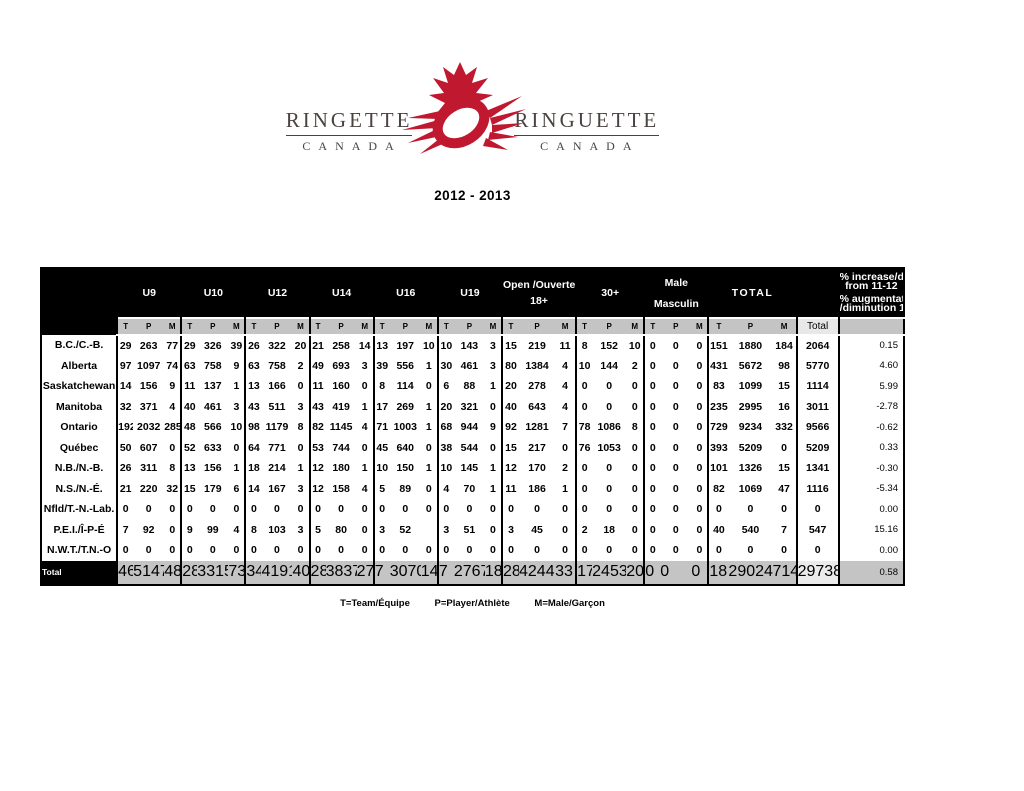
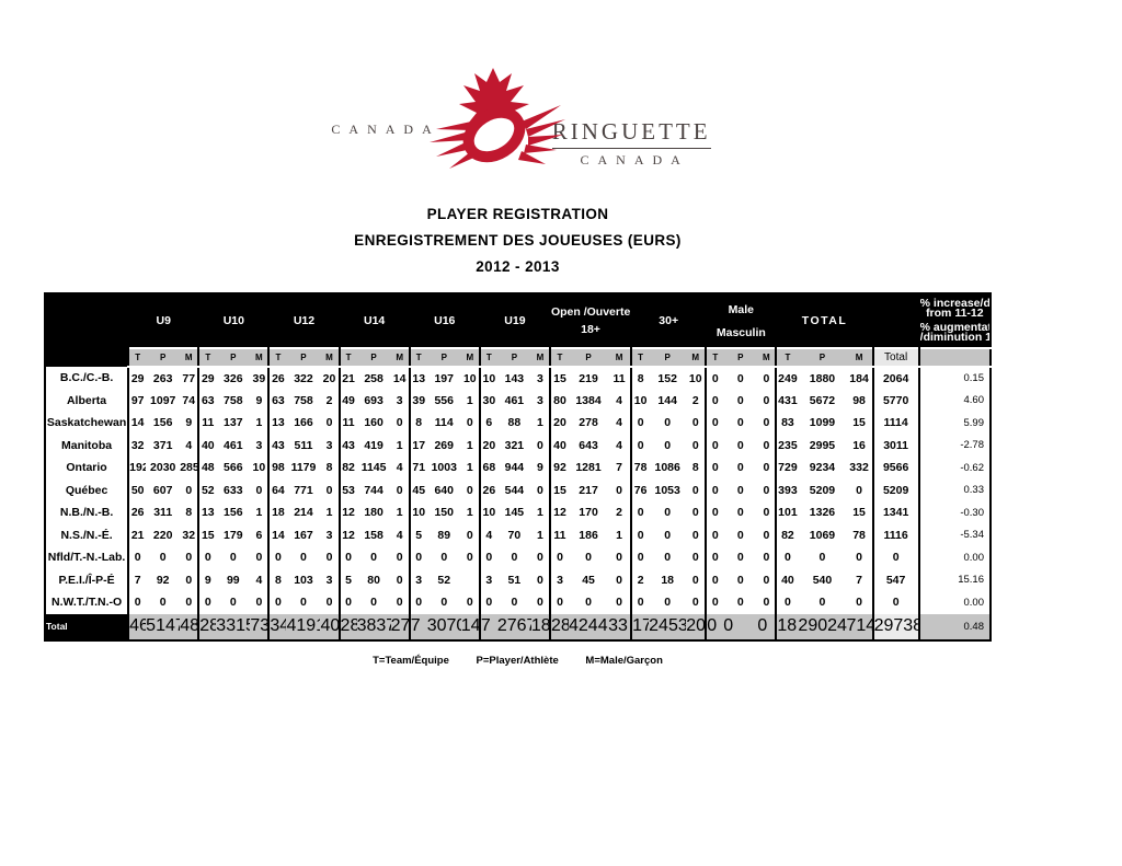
- RINGETTE
  CANADA
  RINGUETTE
  CANADA
+ PLAYER REGISTRATION
+ ENREGISTREMENT DES JOUEUSES (EURS)
  2012 - 2013
  	U9	U10	U12	U14	U16	U19	Open /Ouverte18+	30+	MaleMasculin	TOTAL		% increase/dfrom 11-12% augmenta/diminution 1
  T	P	M	T	P	M	T	P	M	T	P	M	T	P	M	T	P	M	T	P	M	T	P	M	T	P	M	T	P	M	Total
- B.C./C.-B.	29	263	77	29	326	39	26	322	20	21	258	14	13	197	10	10	143	3	15	219	11	8	152	10	0	0	0	151	1880	184	2064	0.15
+ B.C./C.-B.	29	263	77	29	326	39	26	322	20	21	258	14	13	197	10	10	143	3	15	219	11	8	152	10	0	0	0	249	1880	184	2064	0.15
  Alberta	97	1097	74	63	758	9	63	758	2	49	693	3	39	556	1	30	461	3	80	1384	4	10	144	2	0	0	0	431	5672	98	5770	4.60
  Saskatchewan	14	156	9	11	137	1	13	166	0	11	160	0	8	114	0	6	88	1	20	278	4	0	0	0	0	0	0	83	1099	15	1114	5.99
  Manitoba	32	371	4	40	461	3	43	511	3	43	419	1	17	269	1	20	321	0	40	643	4	0	0	0	0	0	0	235	2995	16	3011	-2.78
- Ontario	192	2032	285	48	566	10	98	1179	8	82	1145	4	71	1003	1	68	944	9	92	1281	7	78	1086	8	0	0	0	729	9234	332	9566	-0.62
+ Ontario	192	2030	285	48	566	10	98	1179	8	82	1145	4	71	1003	1	68	944	9	92	1281	7	78	1086	8	0	0	0	729	9234	332	9566	-0.62
- Québec	50	607	0	52	633	0	64	771	0	53	744	0	45	640	0	38	544	0	15	217	0	76	1053	0	0	0	0	393	5209	0	5209	0.33
+ Québec	50	607	0	52	633	0	64	771	0	53	744	0	45	640	0	26	544	0	15	217	0	76	1053	0	0	0	0	393	5209	0	5209	0.33
  N.B./N.-B.	26	311	8	13	156	1	18	214	1	12	180	1	10	150	1	10	145	1	12	170	2	0	0	0	0	0	0	101	1326	15	1341	-0.30
- N.S./N.-É.	21	220	32	15	179	6	14	167	3	12	158	4	5	89	0	4	70	1	11	186	1	0	0	0	0	0	0	82	1069	47	1116	-5.34
+ N.S./N.-É.	21	220	32	15	179	6	14	167	3	12	158	4	5	89	0	4	70	1	11	186	1	0	0	0	0	0	0	82	1069	78	1116	-5.34
  Nfld/T.-N.-Lab.	0	0	0	0	0	0	0	0	0	0	0	0	0	0	0	0	0	0	0	0	0	0	0	0	0	0	0	0	0	0	0	0.00
  P.E.I./Î-P-É	7	92	0	9	99	4	8	103	3	5	80	0	3	52		3	51	0	3	45	0	2	18	0	0	0	0	40	540	7	547	15.16
  N.W.T./T.N.-O	0	0	0	0	0	0	0	0	0	0	0	0	0	0	0	0	0	0	0	0	0	0	0	0	0	0	0	0	0	0	0	0.00
- Total	46	514	48	28	331	73	34	419	40	28	383	27	7	307	14	7	276	18	28	4244	33	17	2453	20	0	0	0	18	29024	714	29738	0.58
+ Total	46	514	48	28	331	73	34	419	40	28	383	27	7	307	14	7	276	18	28	4244	33	17	2453	20	0	0	0	18	29024	714	29738	0.48
  T=Team/Équipe P=Player/Athlète M=Male/Garçon
